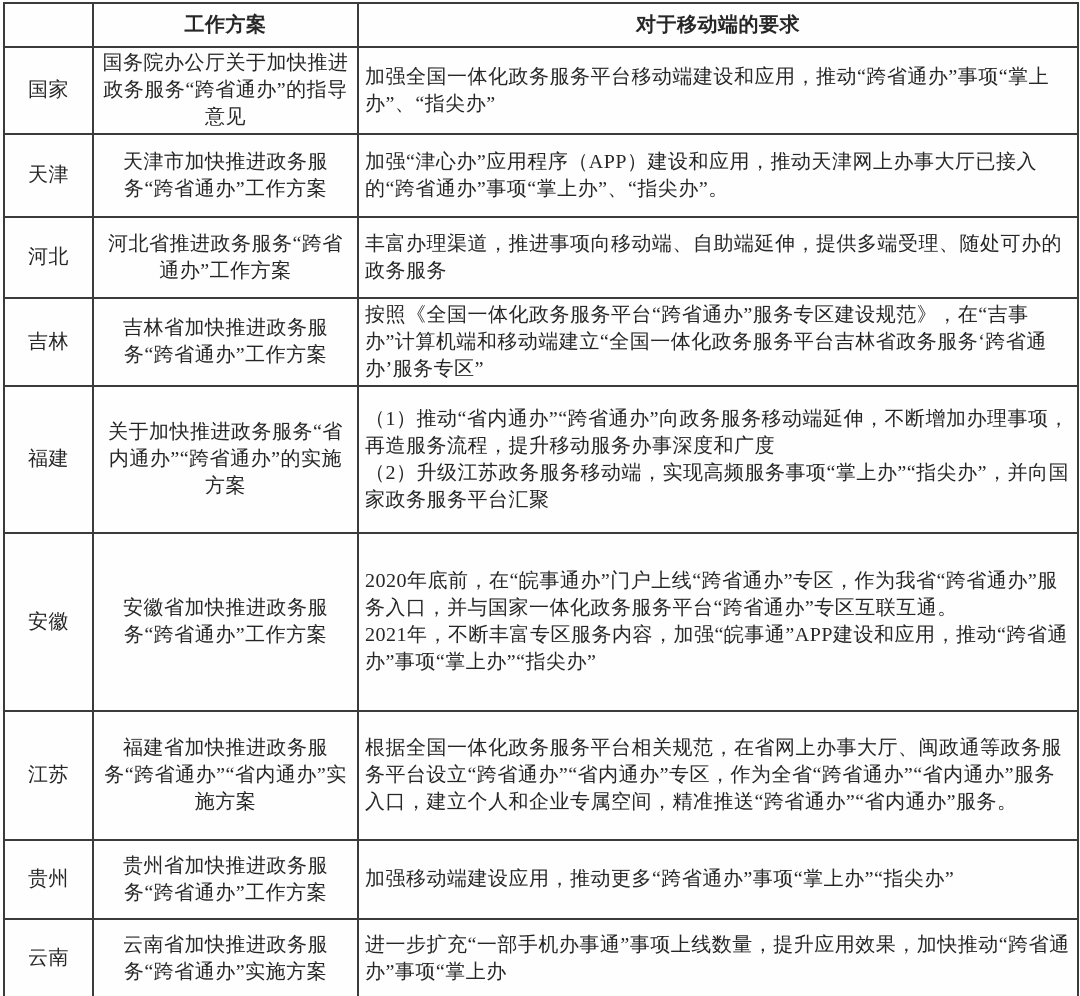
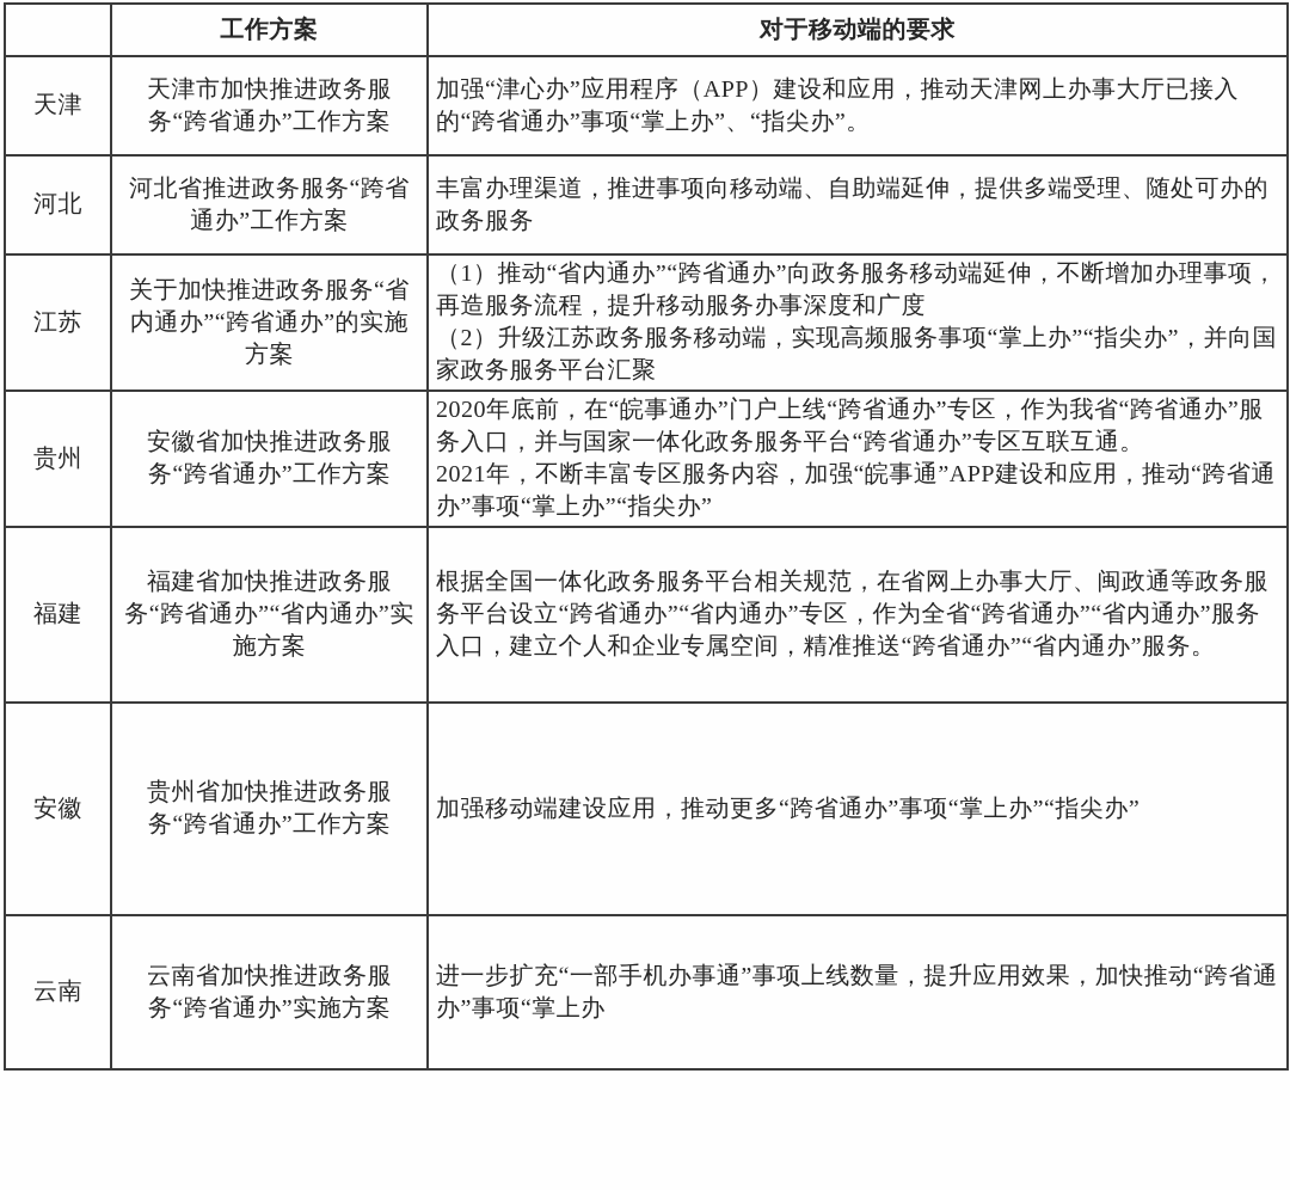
  	工作方案	对于移动端的要求
- 国家	国务院办公厅关于加快推进政务服务“跨省通办”的指导意见	加强全国一体化政务服务平台移动端建设和应用，推动“跨省通办”事项“掌上办”、“指尖办”
  天津	天津市加快推进政务服务“跨省通办”工作方案	加强“津心办”应用程序（APP）建设和应用，推动天津网上办事大厅已接入的“跨省通办”事项“掌上办”、“指尖办”。
  河北	河北省推进政务服务“跨省通办”工作方案	丰富办理渠道，推进事项向移动端、自助端延伸，提供多端受理、随处可办的政务服务
- 吉林	吉林省加快推进政务服务“跨省通办”工作方案	按照《全国一体化政务服务平台“跨省通办”服务专区建设规范》，在“吉事办”计算机端和移动端建立“全国一体化政务服务平台吉林省政务服务‘跨省通办’服务专区”
- 福建	关于加快推进政务服务“省内通办”“跨省通办”的实施方案	（1）推动“省内通办”“跨省通办”向政务服务移动端延伸，不断增加办理事项，再造服务流程，提升移动服务办事深度和广度 （2）升级江苏政务服务移动端，实现高频服务事项“掌上办”“指尖办”，并向国家政务服务平台汇聚
+ 江苏	关于加快推进政务服务“省内通办”“跨省通办”的实施方案	（1）推动“省内通办”“跨省通办”向政务服务移动端延伸，不断增加办理事项，再造服务流程，提升移动服务办事深度和广度 （2）升级江苏政务服务移动端，实现高频服务事项“掌上办”“指尖办”，并向国家政务服务平台汇聚
- 安徽	安徽省加快推进政务服务“跨省通办”工作方案	2020年底前，在“皖事通办”门户上线“跨省通办”专区，作为我省“跨省通办”服务入口，并与国家一体化政务服务平台“跨省通办”专区互联互通。 2021年，不断丰富专区服务内容，加强“皖事通”APP建设和应用，推动“跨省通办”事项“掌上办”“指尖办”
+ 贵州	安徽省加快推进政务服务“跨省通办”工作方案	2020年底前，在“皖事通办”门户上线“跨省通办”专区，作为我省“跨省通办”服务入口，并与国家一体化政务服务平台“跨省通办”专区互联互通。 2021年，不断丰富专区服务内容，加强“皖事通”APP建设和应用，推动“跨省通办”事项“掌上办”“指尖办”
- 江苏	福建省加快推进政务服务“跨省通办”“省内通办”实施方案	根据全国一体化政务服务平台相关规范，在省网上办事大厅、闽政通等政务服务平台设立“跨省通办”“省内通办”专区，作为全省“跨省通办”“省内通办”服务入口，建立个人和企业专属空间，精准推送“跨省通办”“省内通办”服务。
+ 福建	福建省加快推进政务服务“跨省通办”“省内通办”实施方案	根据全国一体化政务服务平台相关规范，在省网上办事大厅、闽政通等政务服务平台设立“跨省通办”“省内通办”专区，作为全省“跨省通办”“省内通办”服务入口，建立个人和企业专属空间，精准推送“跨省通办”“省内通办”服务。
- 贵州	贵州省加快推进政务服务“跨省通办”工作方案	加强移动端建设应用，推动更多“跨省通办”事项“掌上办”“指尖办”
+ 安徽	贵州省加快推进政务服务“跨省通办”工作方案	加强移动端建设应用，推动更多“跨省通办”事项“掌上办”“指尖办”
  云南	云南省加快推进政务服务“跨省通办”实施方案	进一步扩充“一部手机办事通”事项上线数量，提升应用效果，加快推动“跨省通办”事项“掌上办
